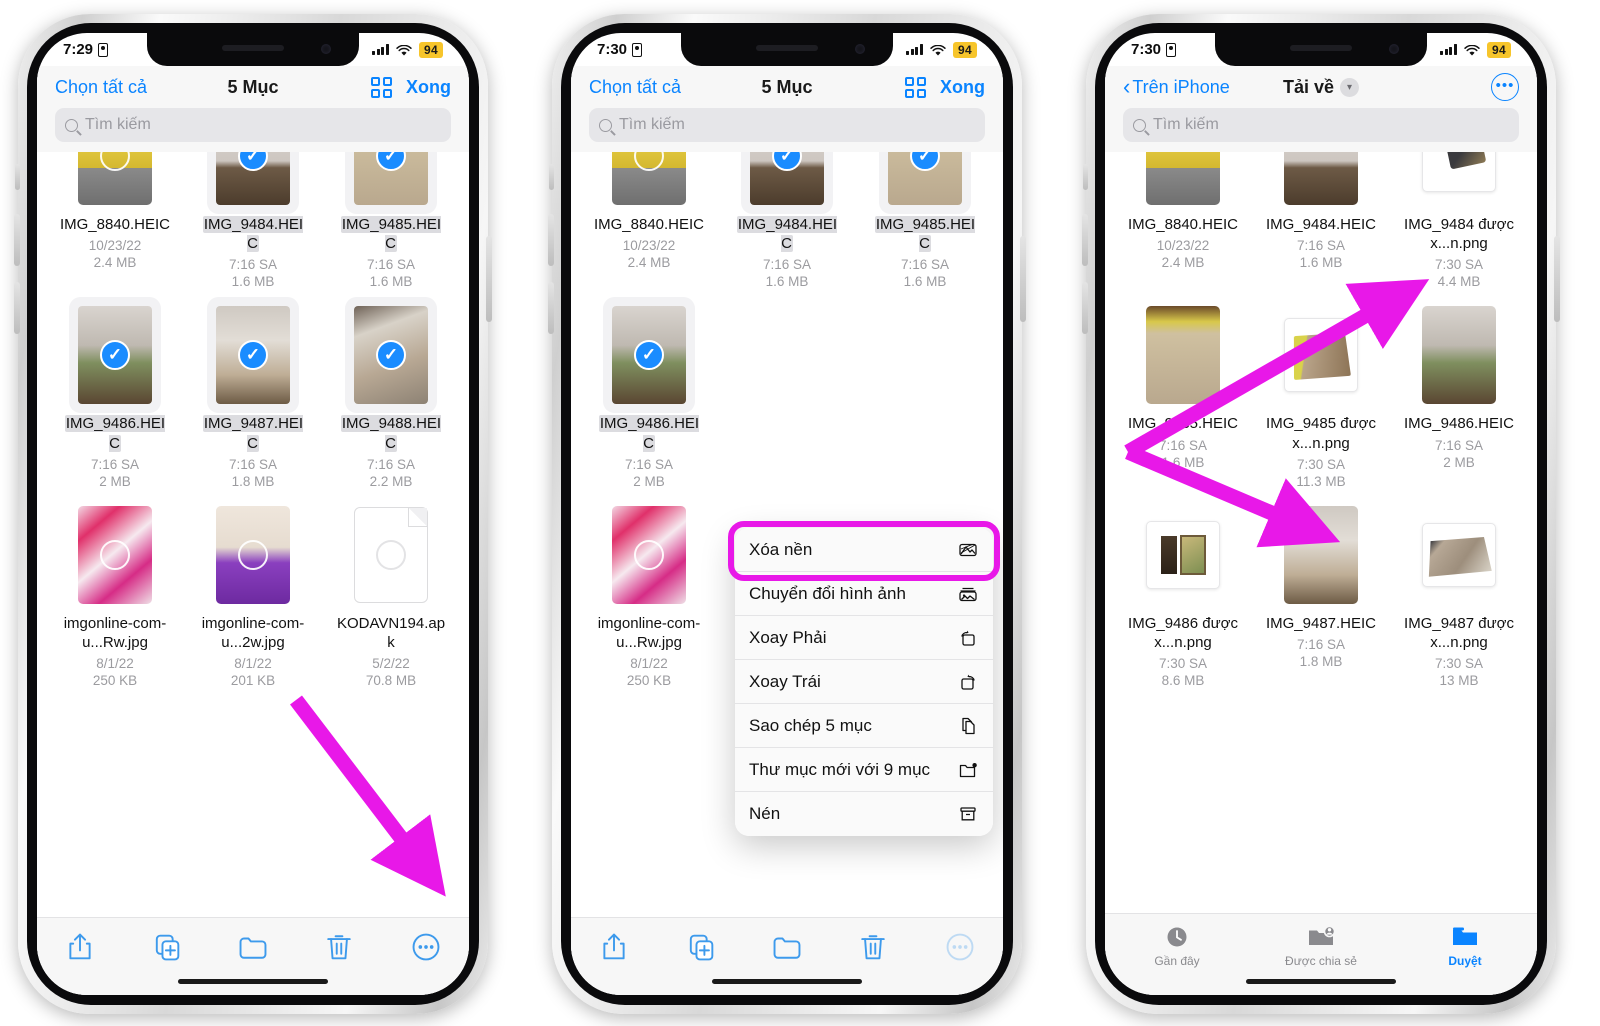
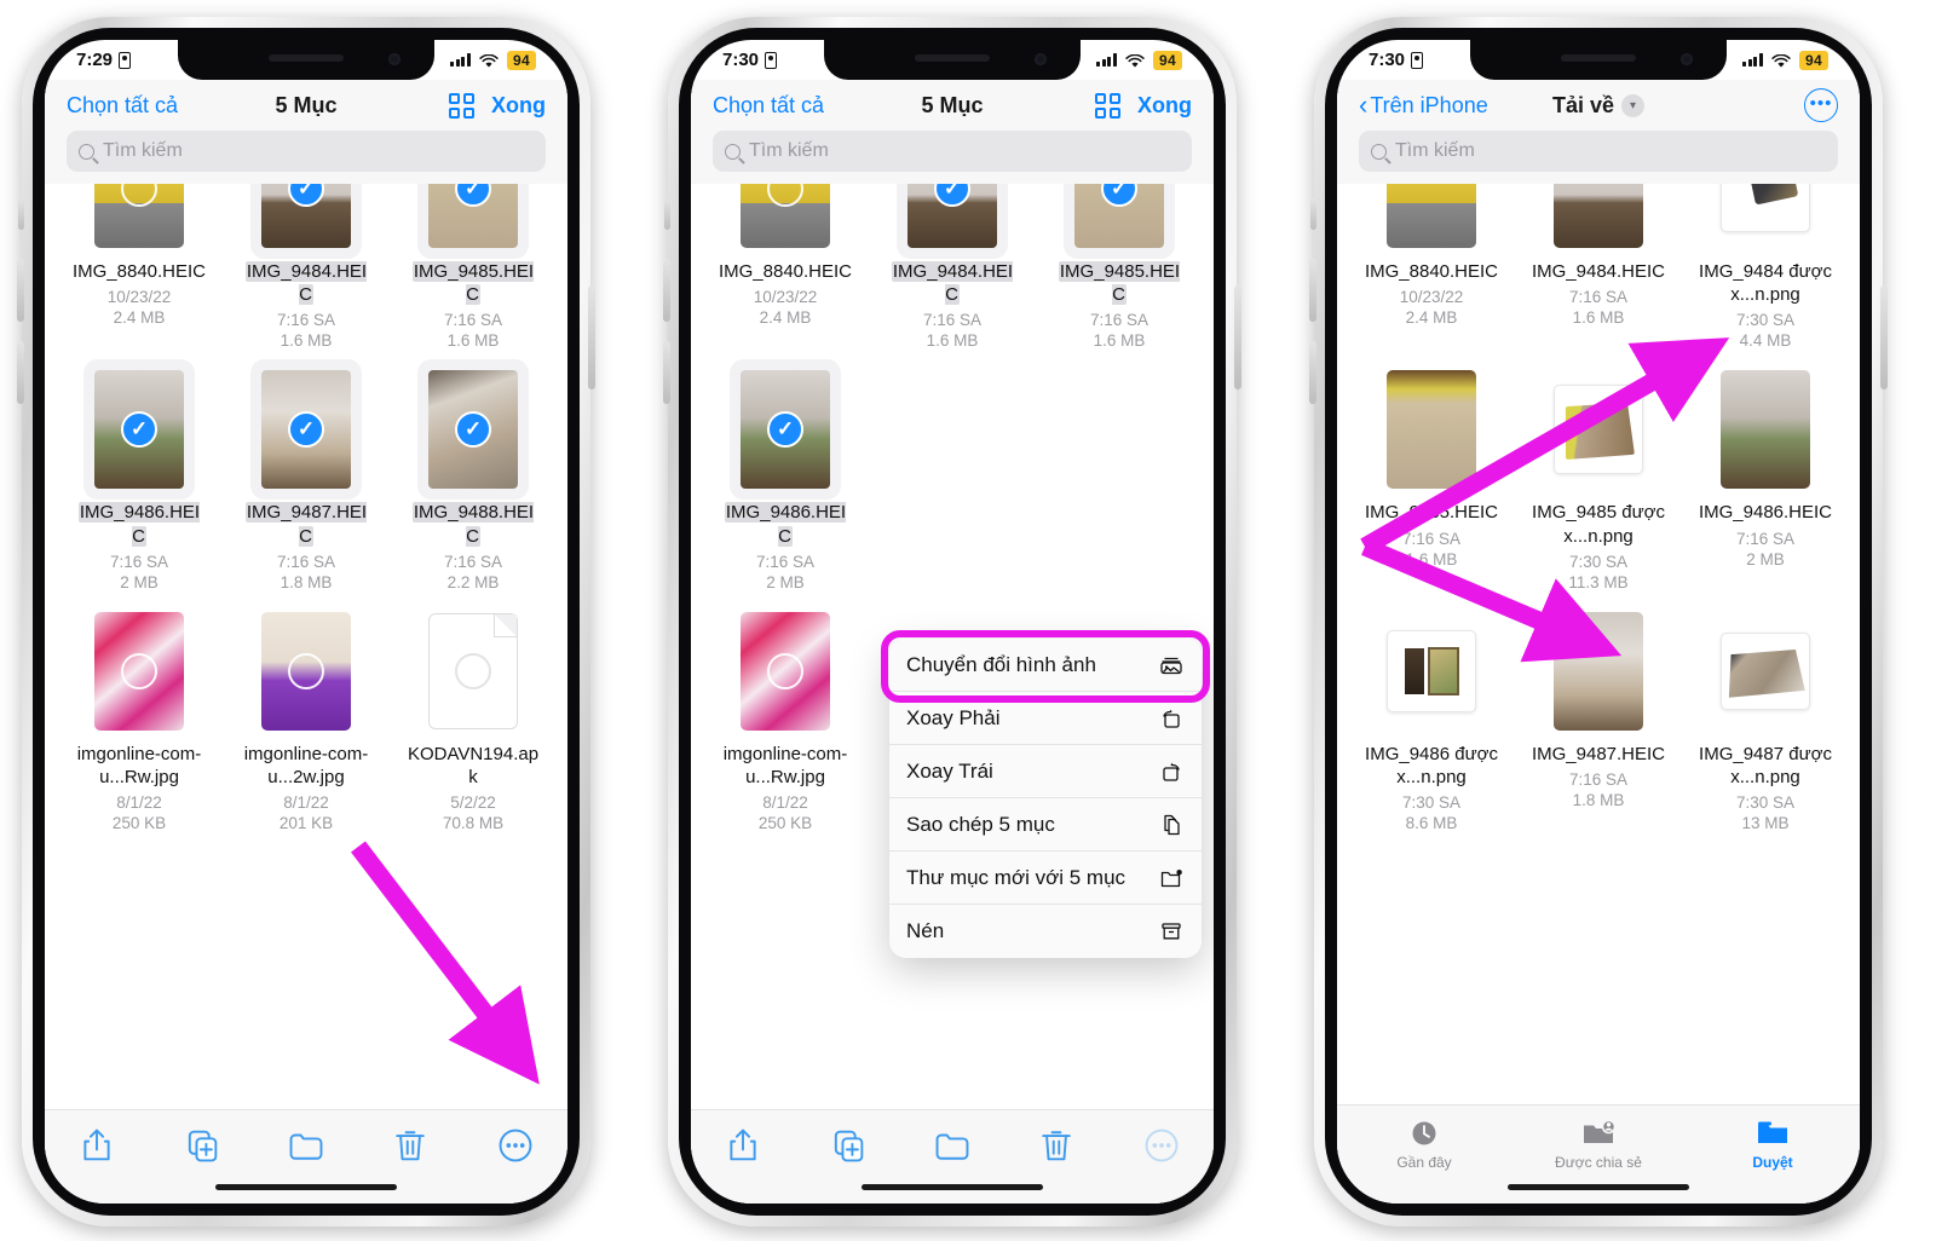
  7:29
  94
  Chọn tất cả
  5 Mục
  Xong
  Tìm kiếm
  IMG_8840.HEIC
  10/23/22
  2.4 MB
  ✓
  IMG_9484.HEIC
  7:16 SA
  1.6 MB
  ✓
  IMG_9485.HEIC
  7:16 SA
  1.6 MB
  ✓
  IMG_9486.HEIC
  7:16 SA
  2 MB
  ✓
  IMG_9487.HEIC
  7:16 SA
  1.8 MB
  ✓
  IMG_9488.HEIC
  7:16 SA
  2.2 MB
  imgonline-com-u...Rw.jpg
  8/1/22
  250 KB
  imgonline-com-u...2w.jpg
  8/1/22
  201 KB
  KODAVN194.apk
  5/2/22
  70.8 MB
  7:30
  94
  Chọn tất cả
  5 Mục
  Xong
  Tìm kiếm
  IMG_8840.HEIC
  10/23/22
  2.4 MB
  ✓
  IMG_9484.HEIC
  7:16 SA
  1.6 MB
  ✓
  IMG_9485.HEIC
  7:16 SA
  1.6 MB
  ✓
  IMG_9486.HEIC
  7:16 SA
  2 MB
  imgonline-com-u...Rw.jpg
  8/1/22
  250 KB
- Xóa nền
  Chuyển đổi hình ảnh
  Xoay Phải
  Xoay Trái
  Sao chép 5 mục
- Thư mục mới với 9 mục
+ Thư mục mới với 5 mục
  Nén
  7:30
  94
  ‹
  Trên iPhone
  Tải về
  ▾
  •••
  Tìm kiếm
  IMG_8840.HEIC
  10/23/22
  2.4 MB
  IMG_9484.HEIC
  7:16 SA
  1.6 MB
  IMG_9484 được x...n.png
  7:30 SA
  4.4 MB
  IMG_5.HEIC
  7:16 SA
  .6 MB
  IMG_9485 được x...n.png
  7:30 SA
  11.3 MB
  IMG_9486.HEIC
  7:16 SA
  2 MB
  IMG_9486 được x...n.png
  7:30 SA
  8.6 MB
  IMG_9487.HEIC
  7:16 SA
  1.8 MB
  IMG_9487 được x...n.png
  7:30 SA
  13 MB
  Gần đây
  Được chia sẻ
  Duyệt
